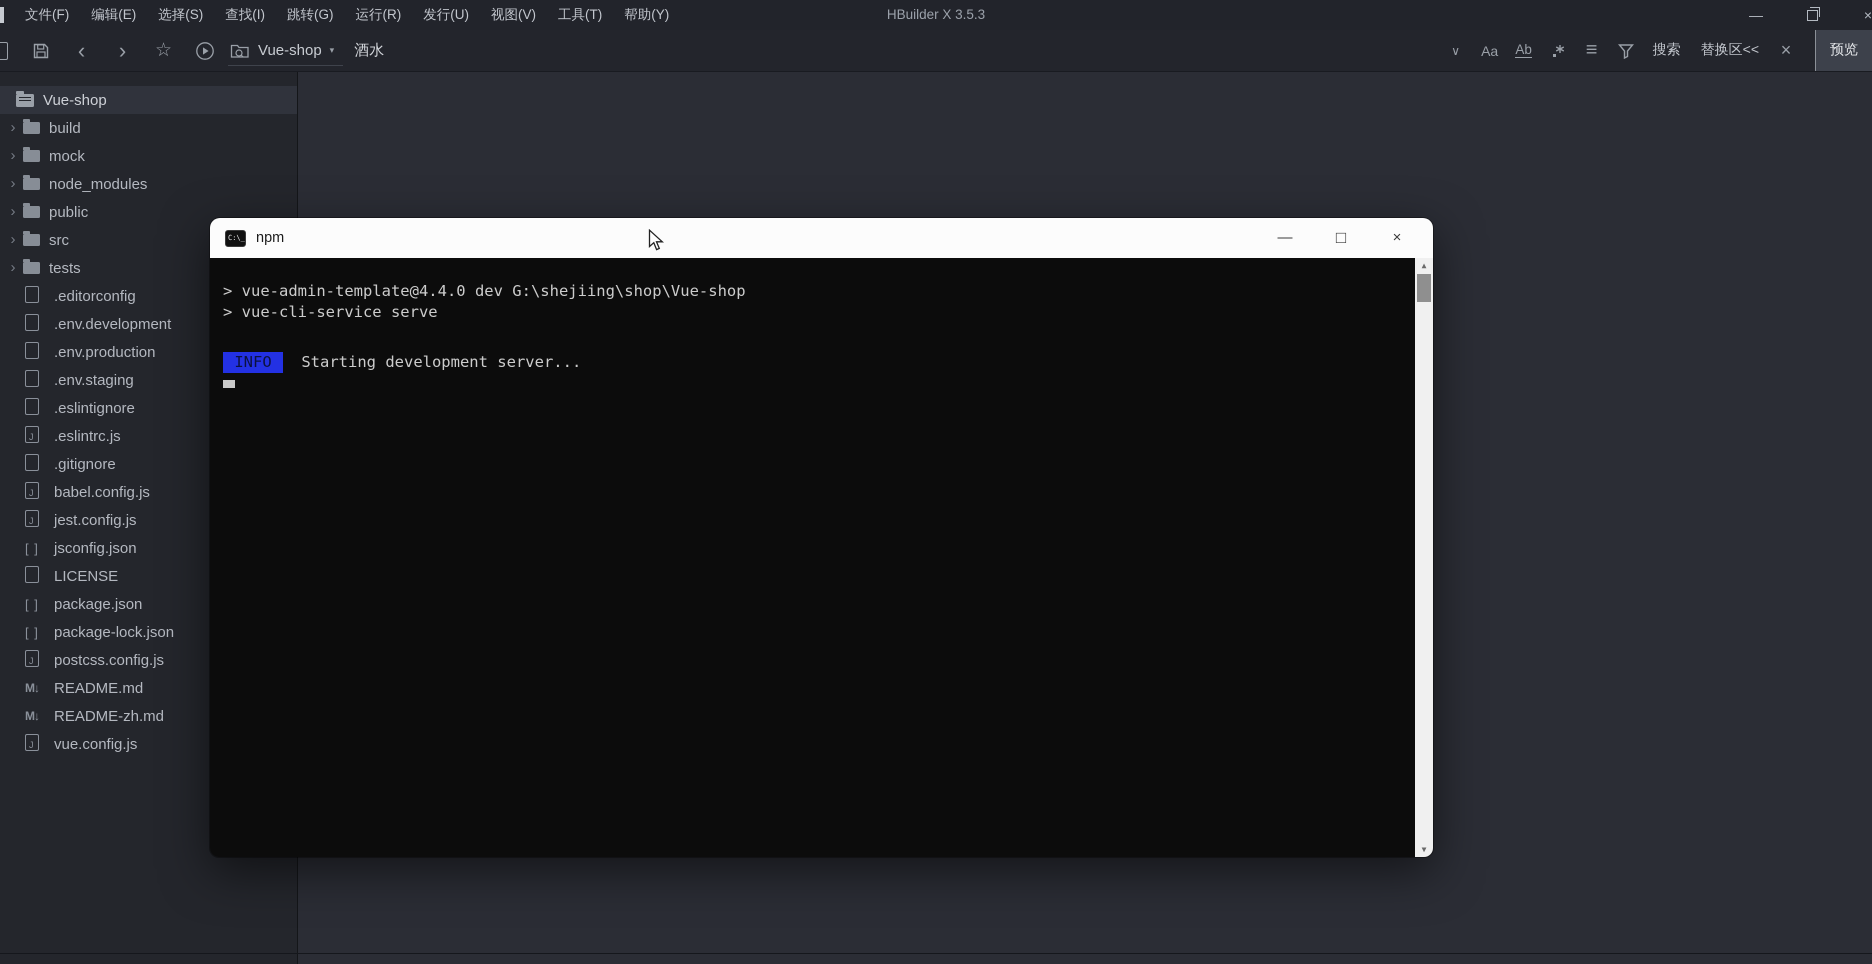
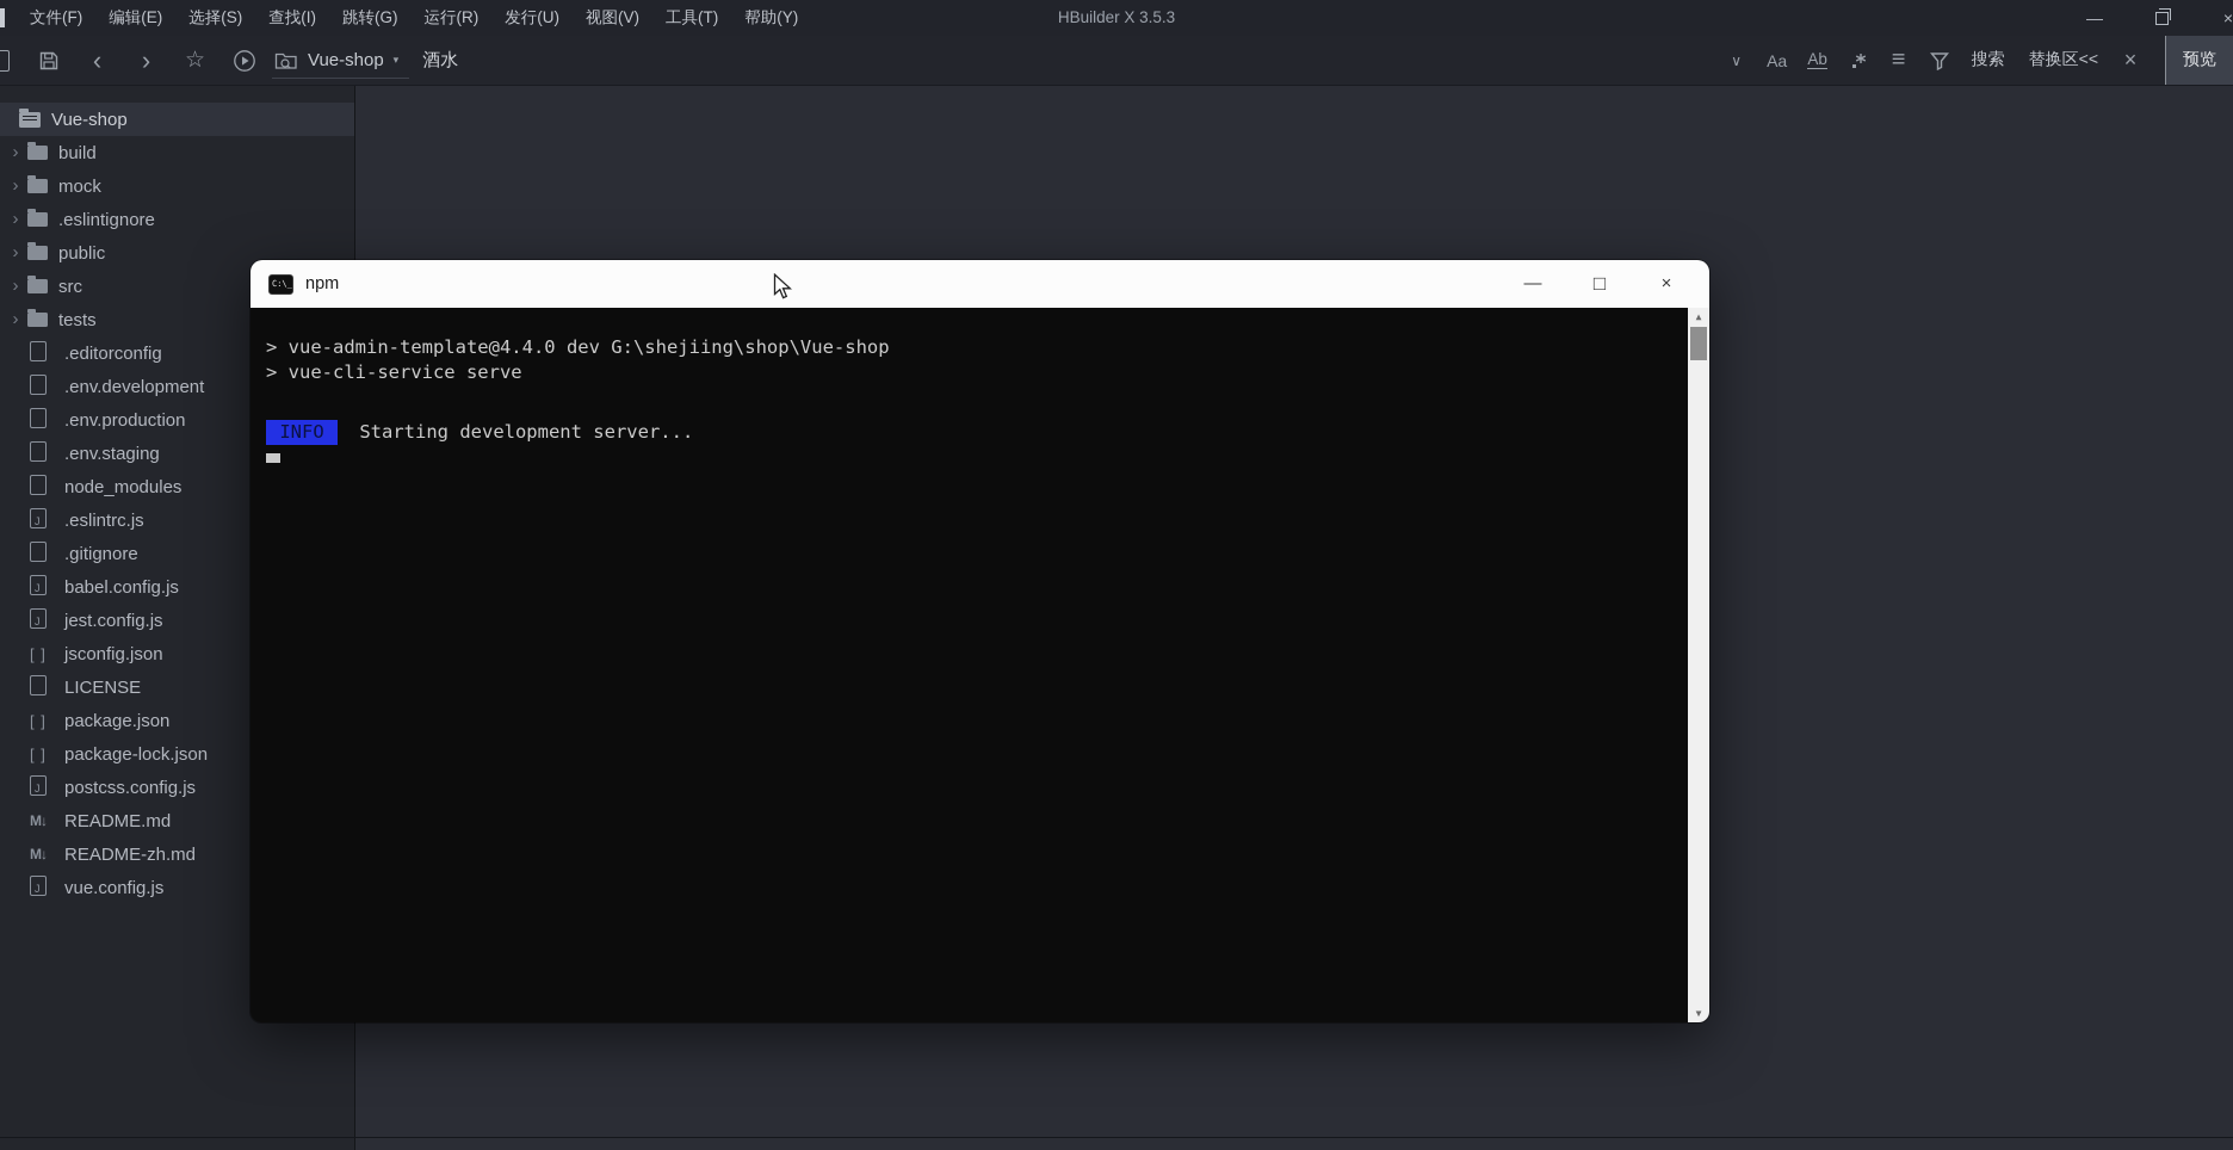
  文件(F)
  编辑(E)
  选择(S)
  查找(I)
  跳转(G)
  运行(R)
  发行(U)
  视图(V)
  工具(T)
  帮助(Y)
  HBuilder X 3.5.3
  —
  ×
  ‹
  ›
  ☆
  Vue-shop
  ▾
  酒水
  ∨
  Aa
  Ab
  ≡
  搜索
  替换区<<
  ×
  预览
  Vue-shop
  ›
  build
  ›
  mock
  ›
- node_modules
+ .eslintignore
  ›
  public
  ›
  src
  ›
  tests
  .editorconfig
  .env.development
  .env.production
  .env.staging
- .eslintignore
+ node_modules
  .eslintrc.js
  .gitignore
  babel.config.js
  jest.config.js
  [ ]
  jsconfig.json
  LICENSE
  [ ]
  package.json
  [ ]
  package-lock.json
  postcss.config.js
  M↓
  README.md
  M↓
  README-zh.md
  vue.config.js
  C:\_
  npm
  —
  □
  ×
  > vue-admin-template@4.4.0 dev G:\shejiing\shop\Vue-shop
  > vue-cli-service serve
  INFO Starting development server...
  ▲
  ▼
